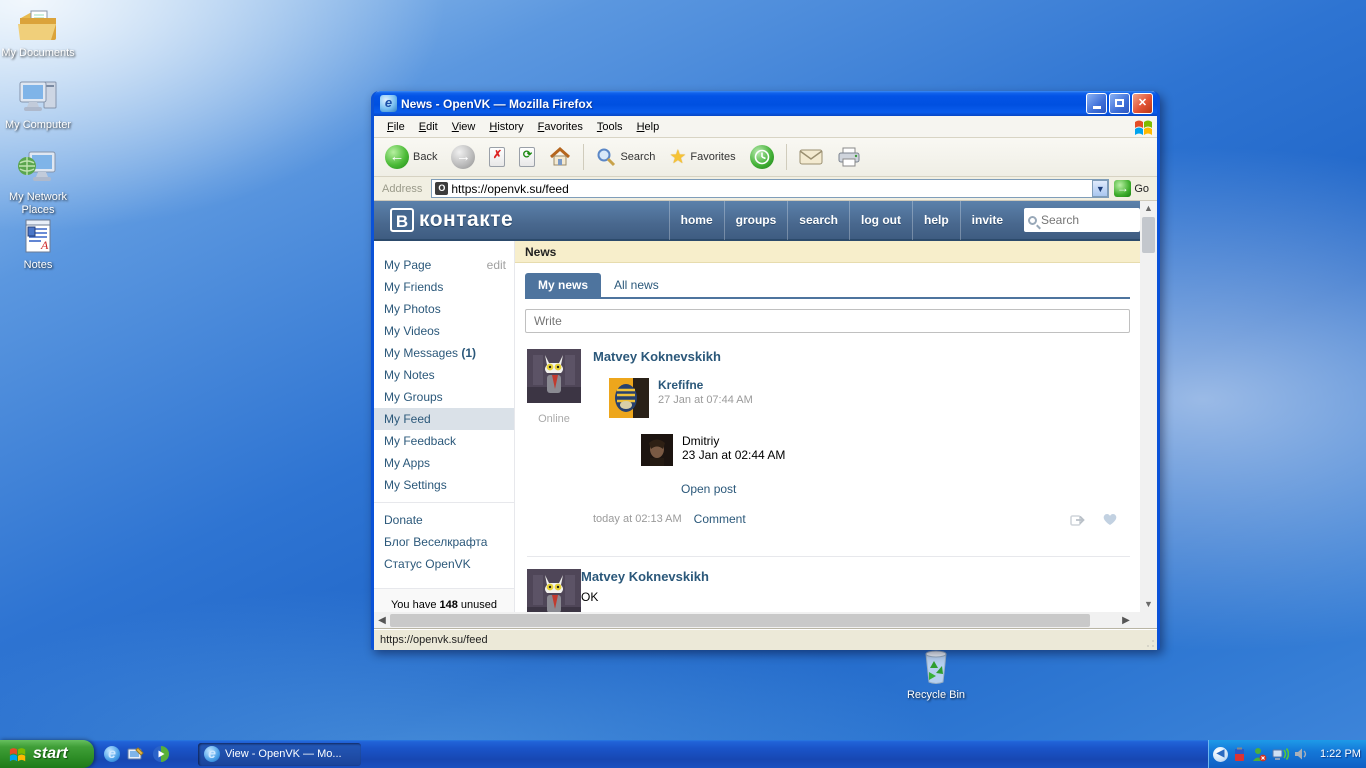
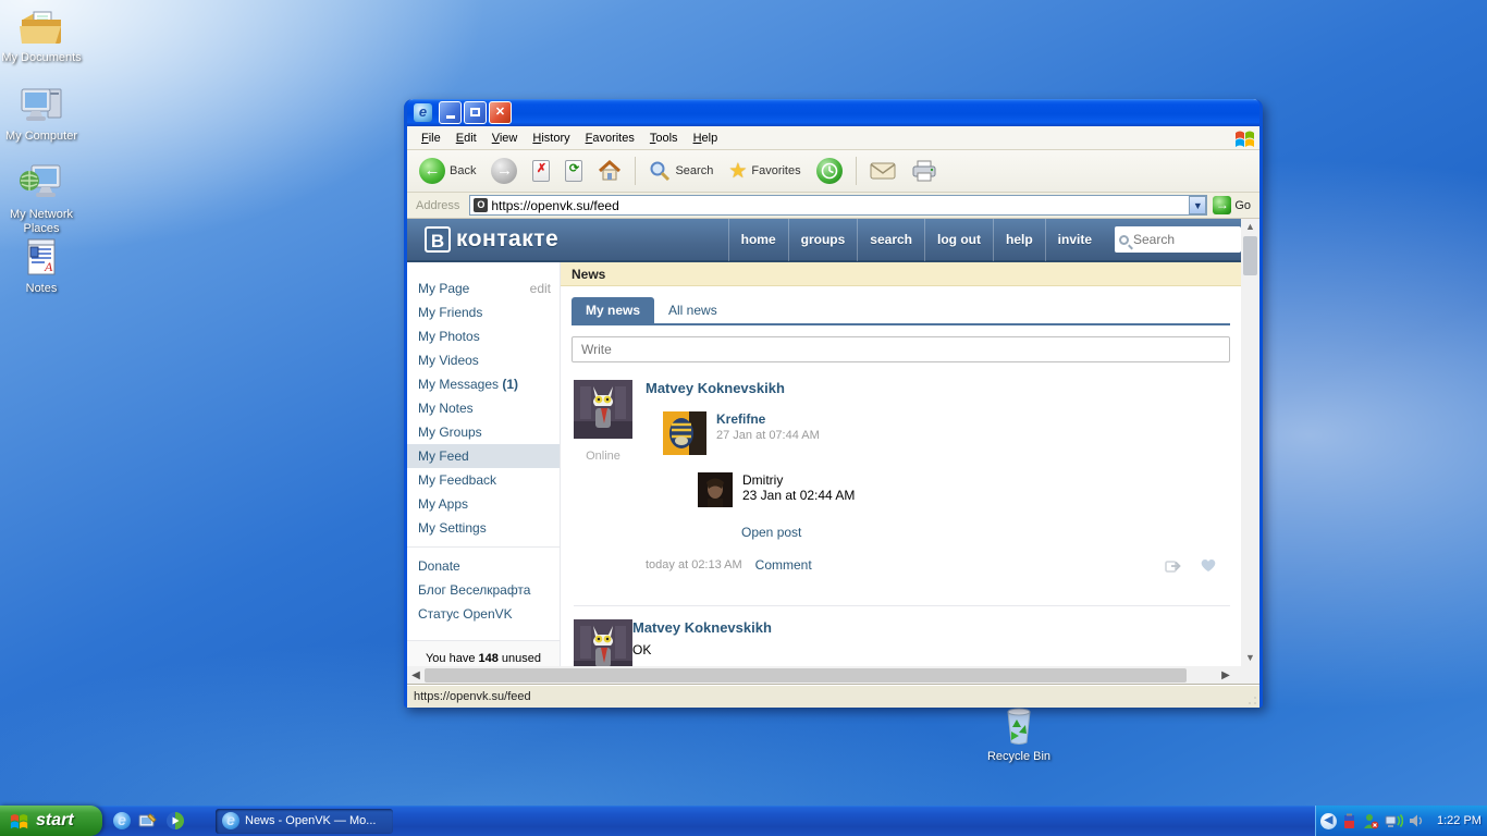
  My Documents
  My Computer
  My Network Places
  A
  Notes
  Recycle Bin
  e
- News - OpenVK — Mozilla Firefox
  ✕
  File
  Edit
  View
  History
  Favorites
  Tools
  Help
  ←
  Back
  →
  ✗
  ⟳
  Search
  ★
  Favorites
  Address
  O
  https://openvk.su/feed
  ▼
  →
  Go
  В
  контакте
  home
  groups
  search
  log out
  help
  invite
  Search
  My Page
  edit
  My Friends
  My Photos
  My Videos
  My Messages (1)
  My Notes
  My Groups
  My Feed
  My Feedback
  My Apps
  My Settings
  Donate
  Блог Веселкрафта
  Статус OpenVK
  You have 148 unused
  News
  My news
  All news
  Write
  Online
  Matvey Koknevskikh
  Krefifne
  27 Jan at 07:44 AM
  Dmitriy
  23 Jan at 02:44 AM
  Open post
  today at 02:13 AM
  Comment
  Matvey Koknevskikh
  OK
  ▲
  ▼
  ◀
  ▶
  https://openvk.su/feed
  start
  e
  e
- View - OpenVK — Mo...
+ News - OpenVK — Mo...
  ◀
  1:22 PM
